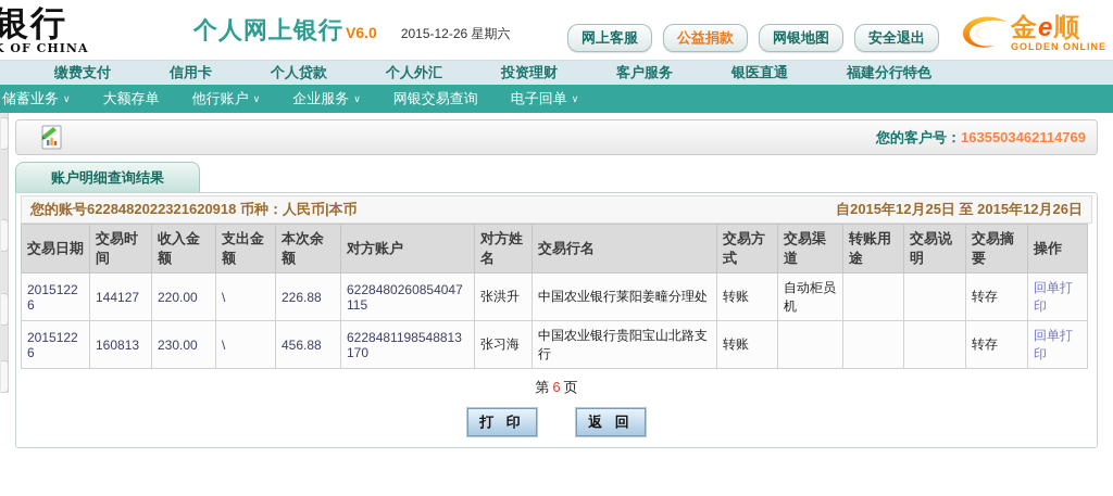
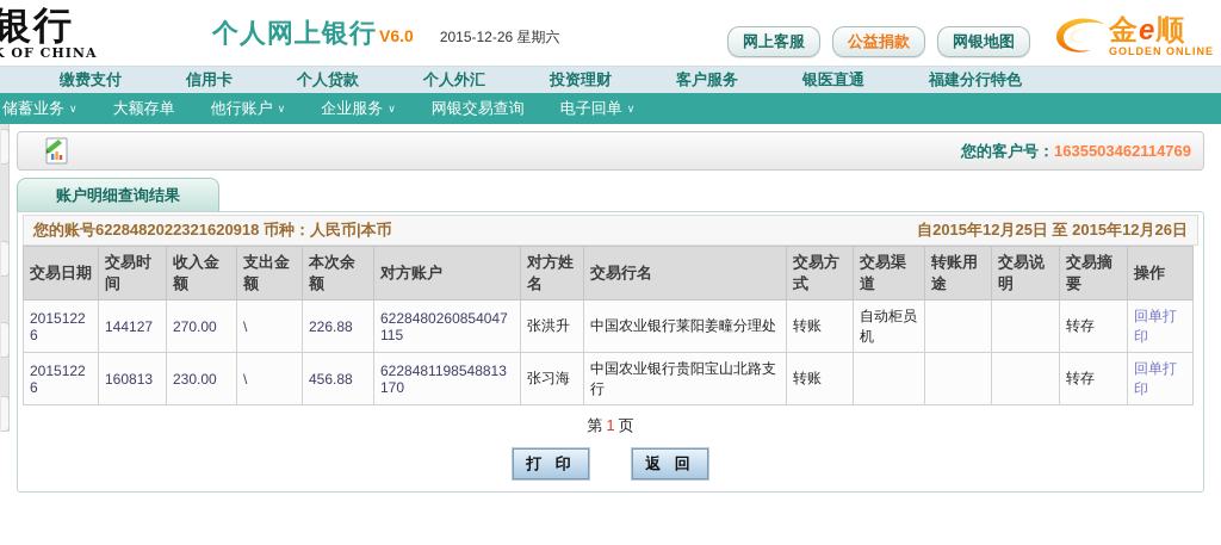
  银行
  OF CHINA
  个人网上银行
  V6.0
  2015-12-26 星期六
  网上客服
  公益捐款
  网银地图
- 安全退出
  金e顺
  GOLDEN ONLINE
  缴费支付
  信用卡
  个人贷款
  个人外汇
  投资理财
  客户服务
  银医直通
  福建分行特色
  储蓄业务
  ∨
  大额存单
  他行账户
  ∨
  企业服务
  ∨
  网银交易查询
  电子回单
  ∨
  您的客户号：1635503462114769
  账户明细查询结果
  您的账号6228482022321620918 币种：人民币|本币
  自2015年12月25日 至 2015年12月26日
  交易日期	交易时间	收入金额	支出金额	本次余额	对方账户	对方姓名	交易行名	交易方式	交易渠道	转账用途	交易说明	交易摘要	操作
- 20151226	144127	220.00	\	226.88	6228480260854047115	张洪升	中国农业银行莱阳姜疃分理处	转账	自动柜员机			转存	回单打印
+ 20151226	144127	270.00	\	226.88	6228480260854047115	张洪升	中国农业银行莱阳姜疃分理处	转账	自动柜员机			转存	回单打印
  20151226	160813	230.00	\	456.88	6228481198548813170	张习海	中国农业银行贵阳宝山北路支行	转账				转存	回单打印
- 第 6 页
+ 第 1 页
  打 印
  返 回
